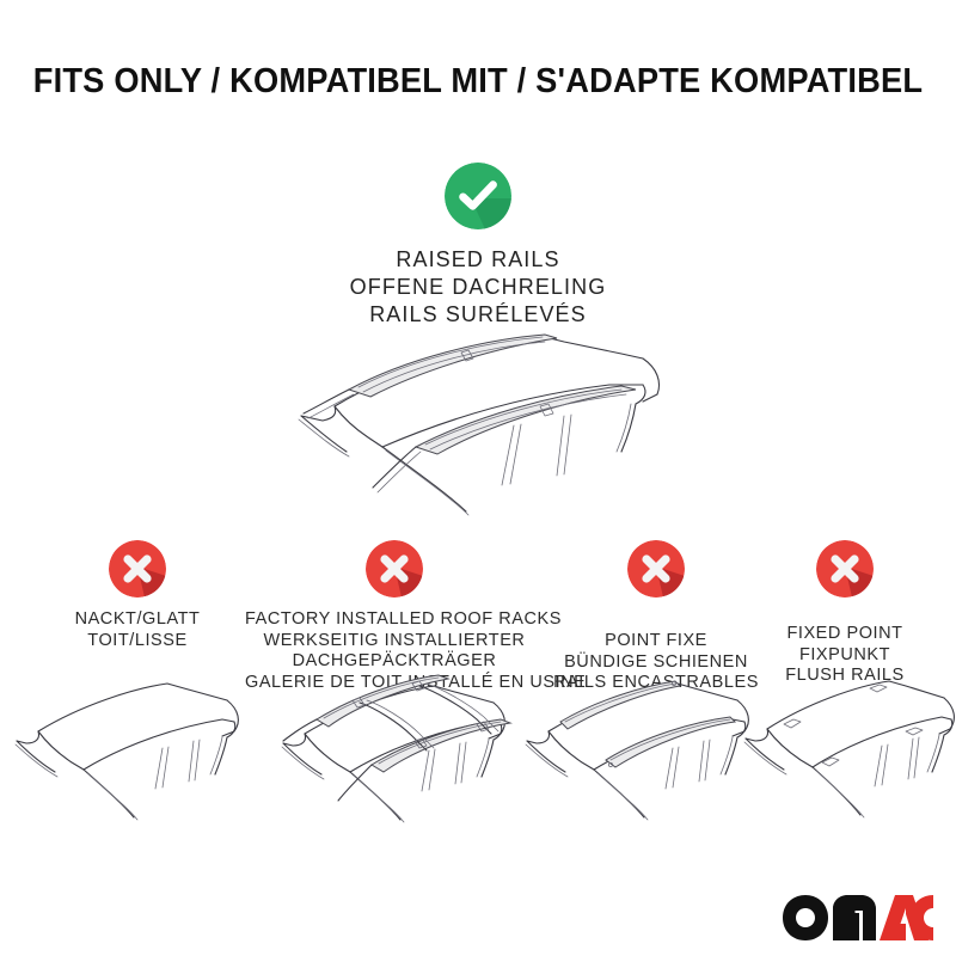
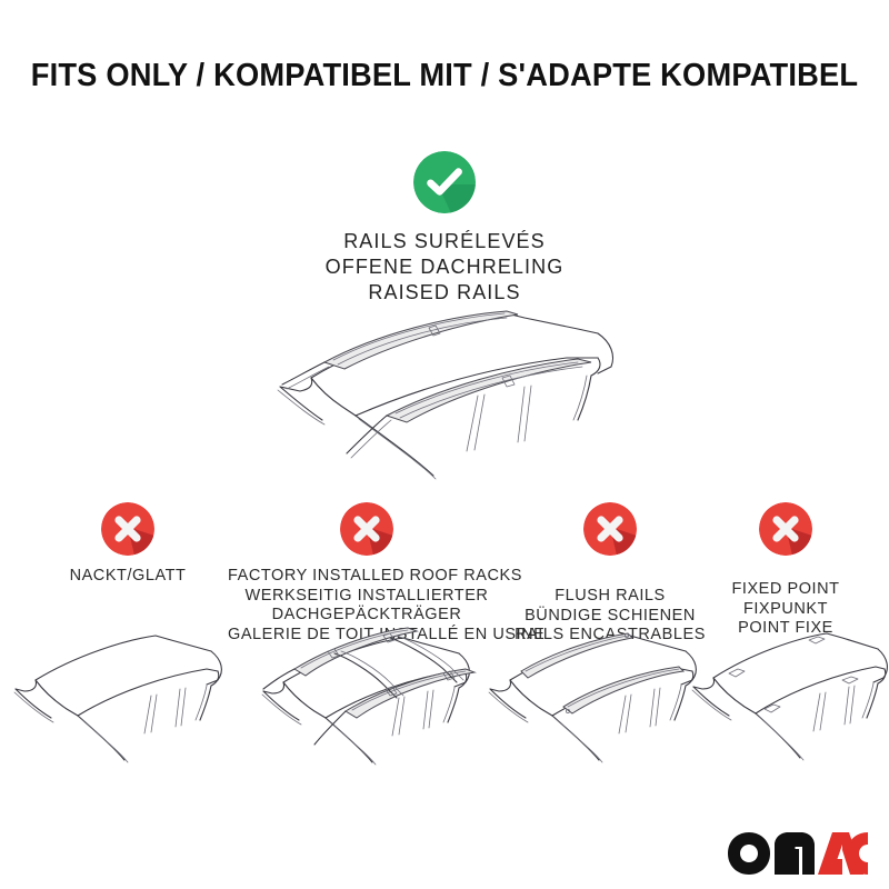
  FITS ONLY / KOMPATIBEL MIT / S'ADAPTE KOMPATIBEL
- RAISED RAILS
+ RAILS SURÉLEVÉS
  OFFENE DACHRELING
- RAILS SURÉLEVÉS
+ RAISED RAILS
  NACKT/GLATT
- TOIT/LISSE
  FACTORY INSTALLED ROOF RACK
  WERKSEITIG INSTALLIERTER
  DACHGEPÄCKTRÄGER
  GALERIE DE TOITTALLÉ EN U
- POINT FIXE
+ FLUSH RAILS
  BÜNDIGE SCHIENEN
  RAILS ENCATRABLES
  FIXED POINT
  FIXPUNKT
- FLUSH RAILS
+ POINT FIXE
